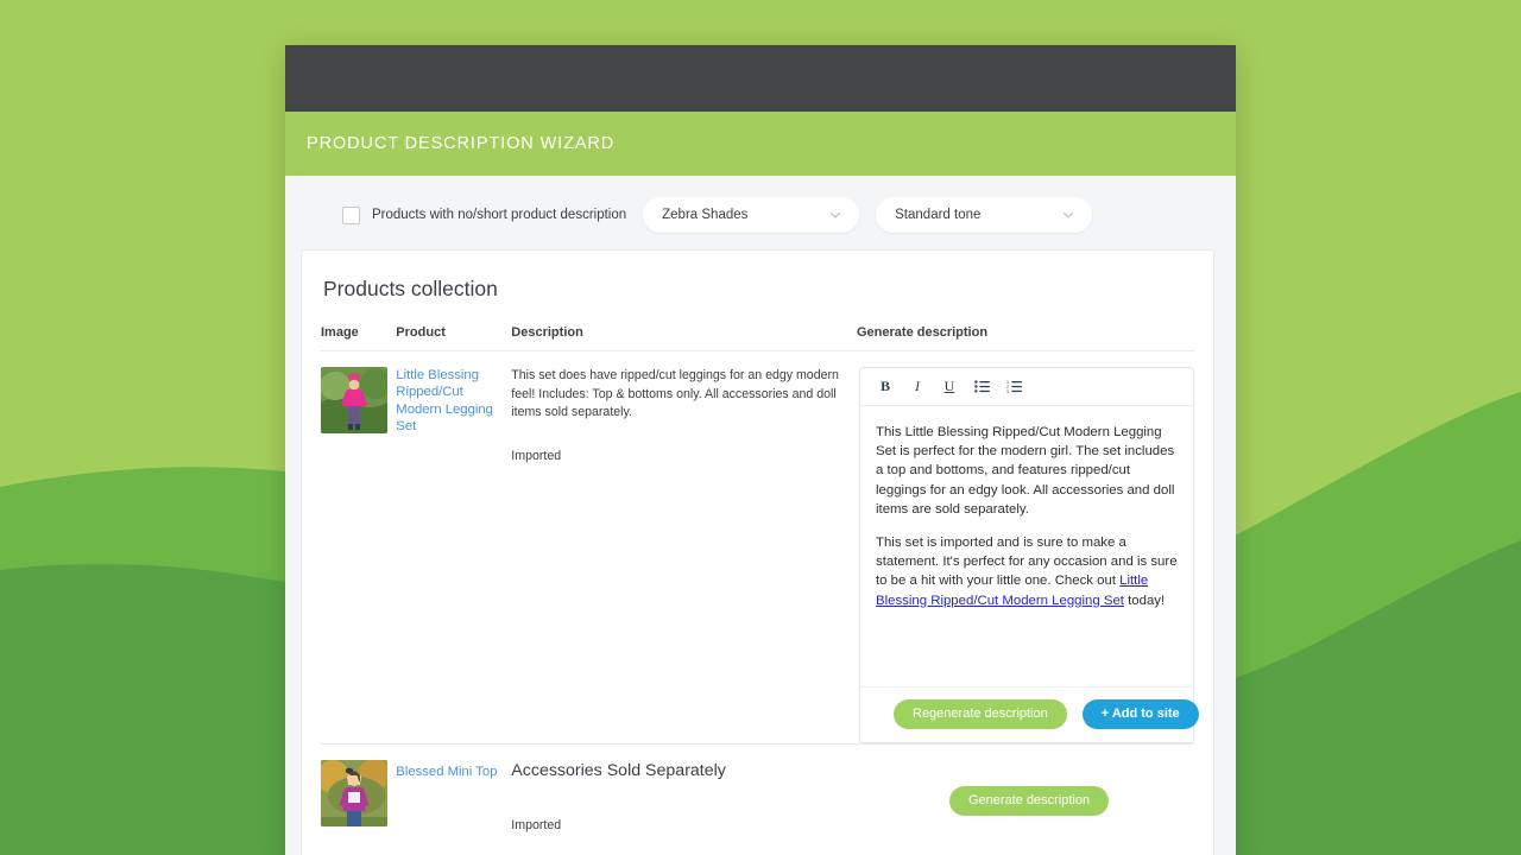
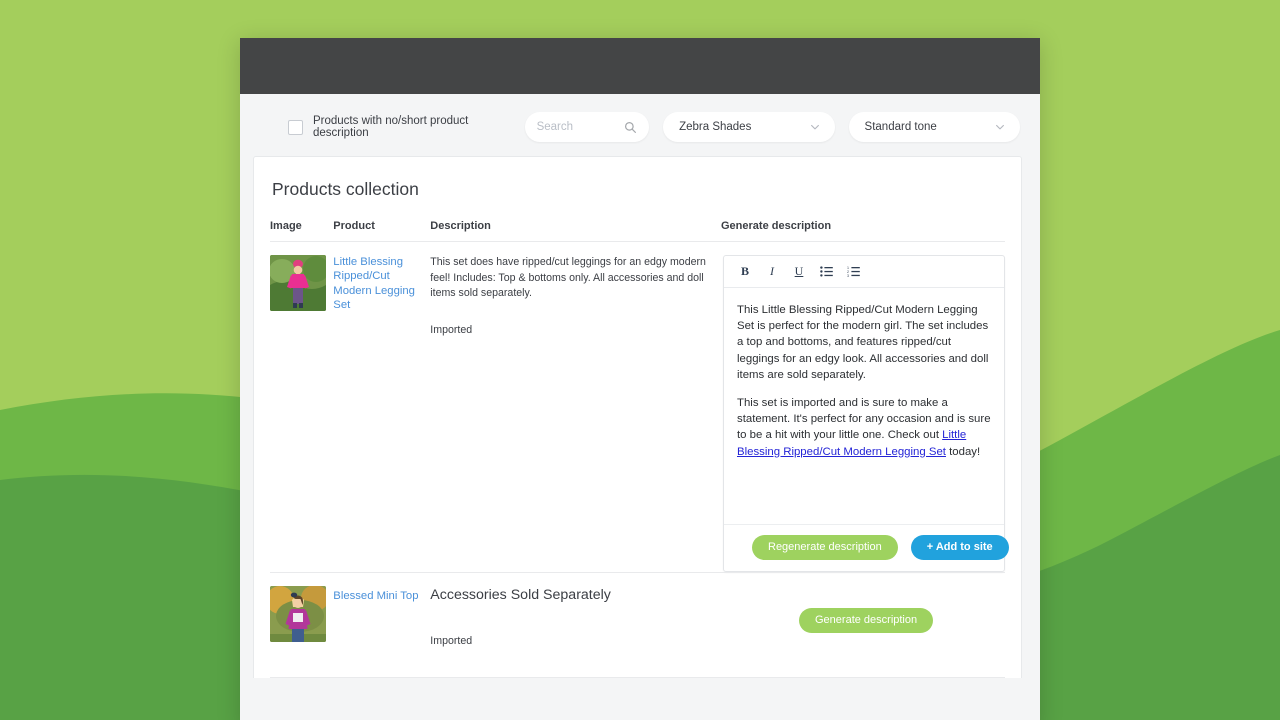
- PRODUCT DESCRIPTION WIZARD
  Products with no/short product description
+ Search
  Zebra Shades
  Standard tone
  Products collection
  Image	Product	Description	Generate description
  	Little Blessing Ripped/Cut Modern Legging Set	This set does have ripped/cut leggings for an edgy modern feel! Includes: Top & bottoms only. All accessories and doll items sold separately. Imported	B I U This Little Blessing Ripped/Cut Modern Legging Set is perfect for the modern girl. The set includes a top and bottoms, and features ripped/cut leggings for an edgy look. All accessories and doll items are sold separately. This set is imported and is sure to make a statement. It's perfect for any occasion and is sure to be a hit with your little one. Check out Little Blessing Ripped/Cut Modern Legging Set today! Regenerate description + Add to site
  	Blessed Mini Top	Accessories Sold Separately Imported	Generate description
